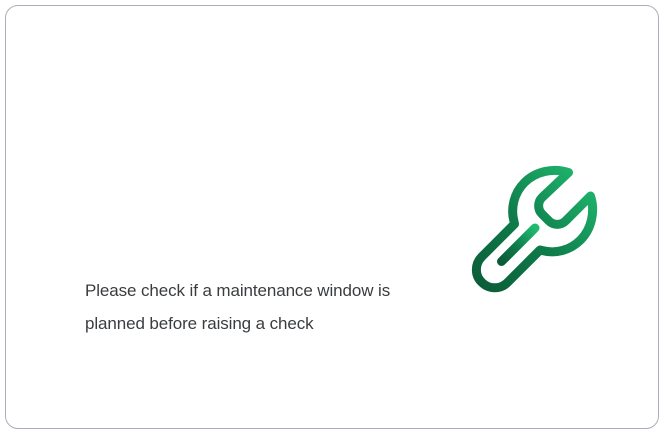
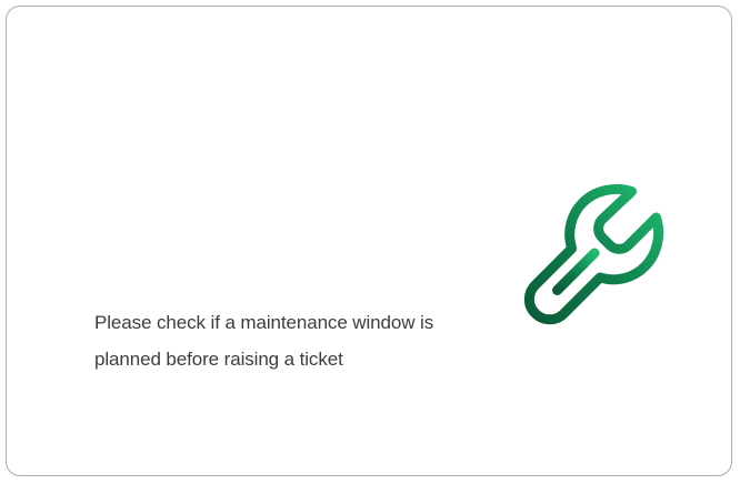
- Please check if a maintenance window is planned before raising a check
+ Please check if a maintenance window is planned before raising a ticket
